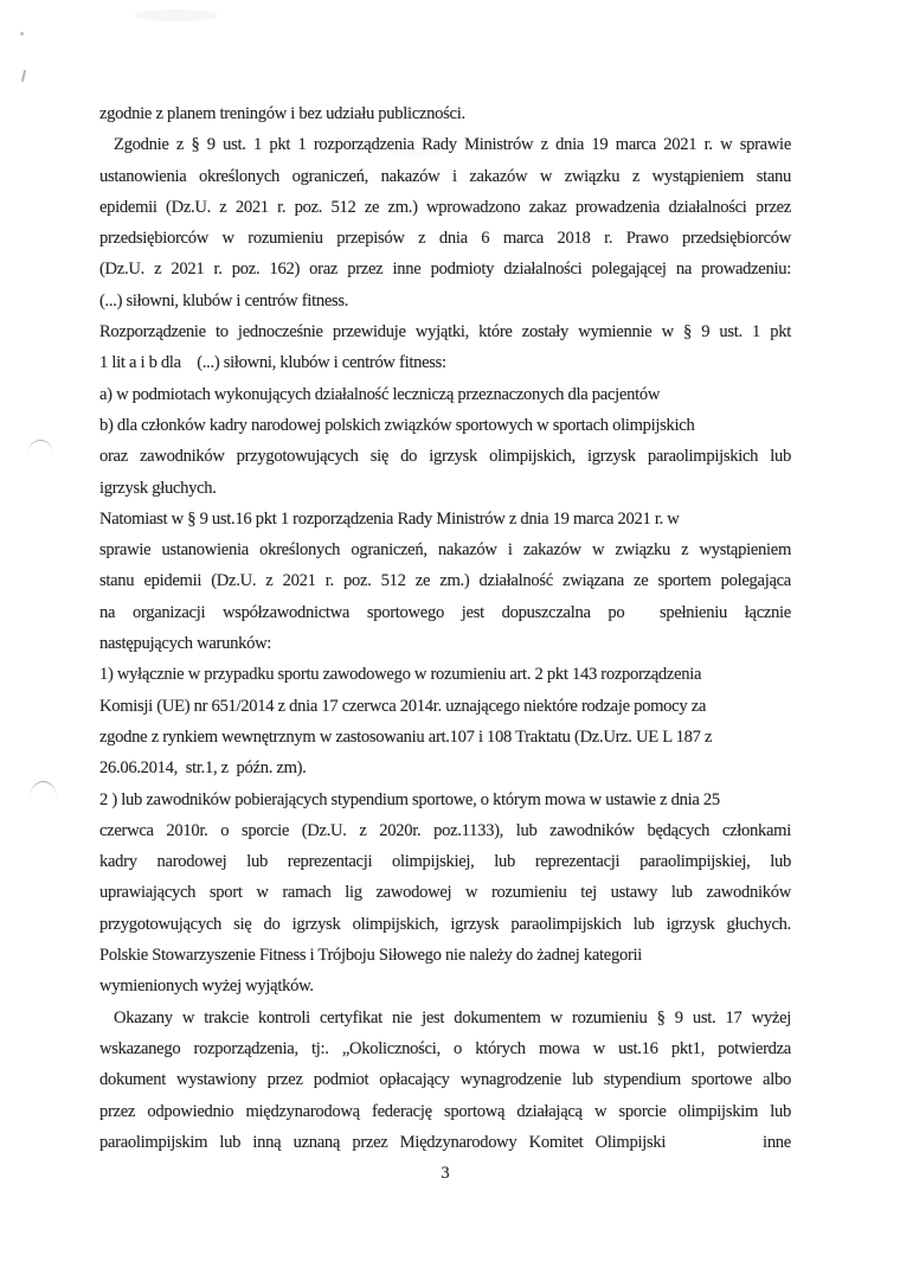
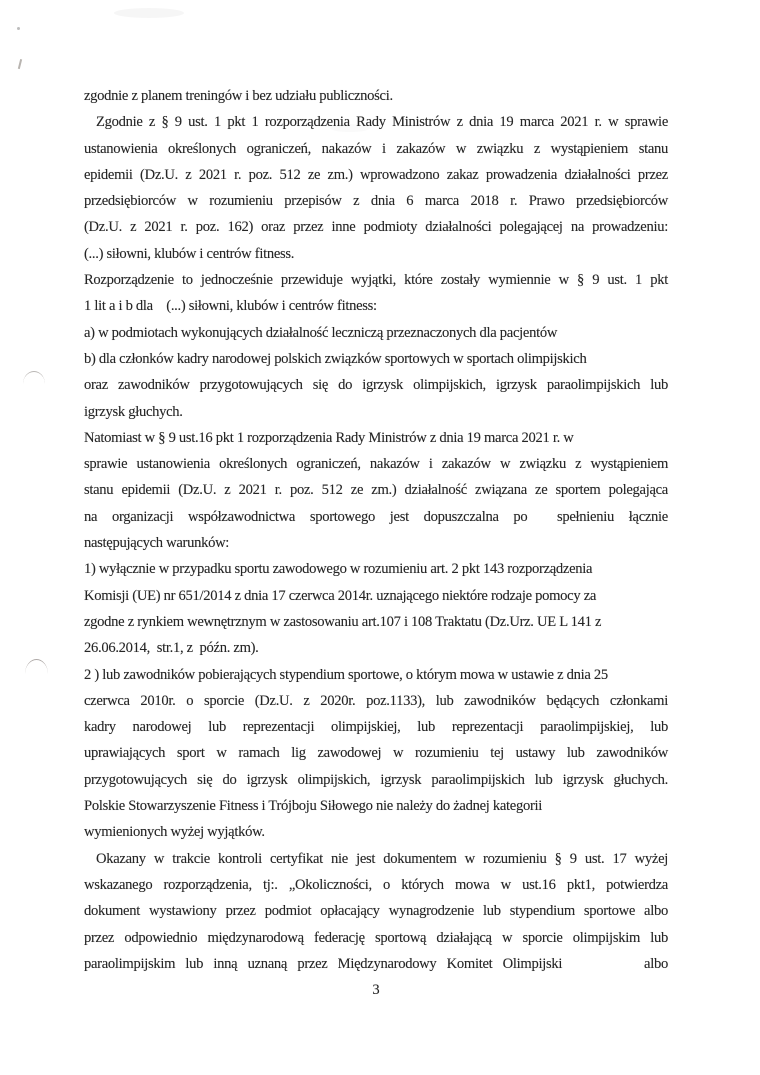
  zgodnie z planem treningów i bez udziału publiczności.
  Zgodnie z § 9 ust. 1 pkt 1 rozporządzenia Rady Ministrów z dnia 19 marca 2021 r. w sprawie
  ustanowienia określonych ograniczeń, nakazów i zakazów w związku z wystąpieniem stanu
  epidemii (Dz.U. z 2021 r. poz. 512 ze zm.) wprowadzono zakaz prowadzenia działalności przez
  przedsiębiorców w rozumieniu przepisów z dnia 6 marca 2018 r. Prawo przedsiębiorców
  (Dz.U. z 2021 r. poz. 162) oraz przez inne podmioty działalności polegającej na prowadzeniu:
  (...) siłowni, klubów i centrów fitness.
  Rozporządzenie to jednocześnie przewiduje wyjątki, które zostały wymiennie w § 9 ust. 1 pkt
  1 lit a i b dla (...) siłowni, klubów i centrów fitness:
  a) w podmiotach wykonujących działalność leczniczą przeznaczonych dla pacjentów
  b) dla członków kadry narodowej polskich związków sportowych w sportach olimpijskich
  oraz zawodników przygotowujących się do igrzysk olimpijskich, igrzysk paraolimpijskich lub
  igrzysk głuchych.
  Natomiast w § 9 ust.16 pkt 1 rozporządzenia Rady Ministrów z dnia 19 marca 2021 r. w
  sprawie ustanowienia określonych ograniczeń, nakazów i zakazów w związku z wystąpieniem
  stanu epidemii (Dz.U. z 2021 r. poz. 512 ze zm.) działalność związana ze sportem polegająca
  na organizacji współzawodnictwa sportowego jest dopuszczalna po spełnieniu łącznie
  następujących warunków:
  1) wyłącznie w przypadku sportu zawodowego w rozumieniu art. 2 pkt 143 rozporządzenia
  Komisji (UE) nr 651/2014 z dnia 17 czerwca 2014r. uznającego niektóre rodzaje pomocy za
- zgodne z rynkiem wewnętrznym w zastosowaniu art.107 i 108 Traktatu (Dz.Urz. UE L 187 z
+ zgodne z rynkiem wewnętrznym w zastosowaniu art.107 i 108 Traktatu (Dz.Urz. UE L 141 z
  26.06.2014, str.1, z późn. zm).
  2 ) lub zawodników pobierających stypendium sportowe, o którym mowa w ustawie z dnia 25
  czerwca 2010r. o sporcie (Dz.U. z 2020r. poz.1133), lub zawodników będących członkami
  kadry narodowej lub reprezentacji olimpijskiej, lub reprezentacji paraolimpijskiej, lub
  uprawiających sport w ramach lig zawodowej w rozumieniu tej ustawy lub zawodników
  przygotowujących się do igrzysk olimpijskich, igrzysk paraolimpijskich lub igrzysk głuchych.
  Polskie Stowarzyszenie Fitness i Trójboju Siłowego nie należy do żadnej kategorii
  wymienionych wyżej wyjątków.
  Okazany w trakcie kontroli certyfikat nie jest dokumentem w rozumieniu § 9 ust. 17 wyżej
  wskazanego rozporządzenia, tj:. „Okoliczności, o których mowa w ust.16 pkt1, potwierdza
  dokument wystawiony przez podmiot opłacający wynagrodzenie lub stypendium sportowe albo
  przez odpowiednio międzynarodową federację sportową działającą w sporcie olimpijskim lub
- paraolimpijskim lub inną uznaną przez Międzynarodowy Komitet Olimpijski inne
+ paraolimpijskim lub inną uznaną przez Międzynarodowy Komitet Olimpijski albo
  3
